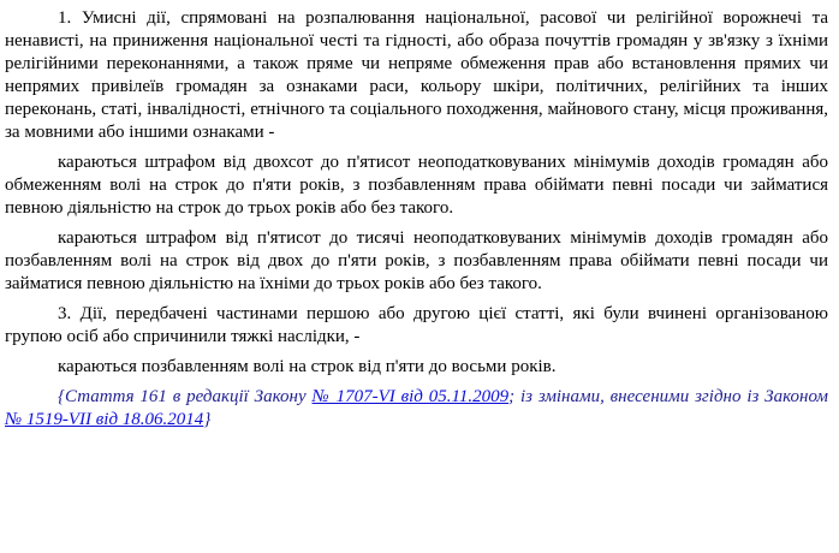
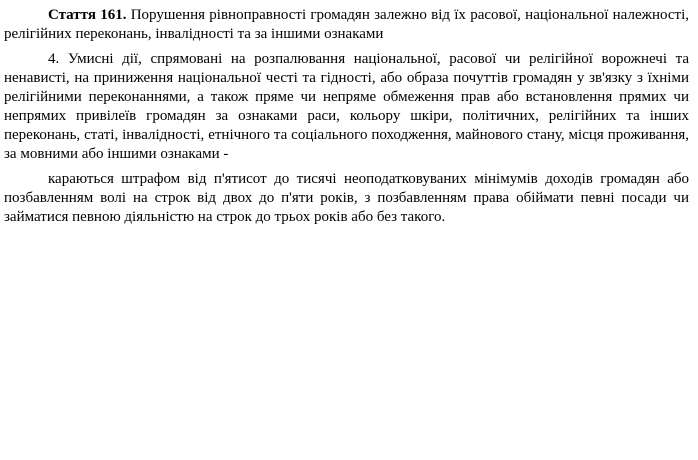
+ Стаття 161. Порушення рівноправності громадян залежно від їх расової, національної належності, релігійних переконань, інвалідності та за іншими ознаками
- 1. Умисні дії, спрямовані на розпалювання національної, расової чи релігійної ворожнечі та ненависті, на приниження національної честі та гідності, або образа почуттів громадян у зв'язку з їхніми релігійними переконаннями, а також пряме чи непряме обмеження прав або встановлення прямих чи непрямих привілеїв громадян за ознаками раси, кольору шкіри, політичних, релігійних та інших переконань, статі, інвалідності, етнічного та соціального походження, майнового стану, місця проживання, за мовними або іншими ознаками -
+ 4. Умисні дії, спрямовані на розпалювання національної, расової чи релігійної ворожнечі та ненависті, на приниження національної честі та гідності, або образа почуттів громадян у зв'язку з їхніми релігійними переконаннями, а також пряме чи непряме обмеження прав або встановлення прямих чи непрямих привілеїв громадян за ознаками раси, кольору шкіри, політичних, релігійних та інших переконань, статі, інвалідності, етнічного та соціального походження, майнового стану, місця проживання, за мовними або іншими ознаками -
- караються штрафом від двохсот до п'ятисот неоподатковуваних мінімумів доходів громадян або обмеженням волі на строк до п'яти років, з позбавленням права обіймати певні посади чи займатися певною діяльністю на строк до трьох років або без такого.
- караються штрафом від п'ятисот до тисячі неоподатковуваних мінімумів доходів громадян або позбавленням волі на строк від двох до п'яти років, з позбавленням права обіймати певні посади чи займатися певною діяльністю на їхніми до трьох років або без такого.
+ караються штрафом від п'ятисот до тисячі неоподатковуваних мінімумів доходів громадян або позбавленням волі на строк від двох до п'яти років, з позбавленням права обіймати певні посади чи займатися певною діяльністю на строк до трьох років або без такого.
- 3. Дії, передбачені частинами першою або другою цієї статті, які були вчинені організованою групою осіб або спричинили тяжкі наслідки, -
- караються позбавленням волі на строк від п'яти до восьми років.
- {Стаття 161 в редакції Закону № 1707-VI від 05.11.2009; із змінами, внесеними згідно із Законом № 1519-VII від 18.06.2014}
